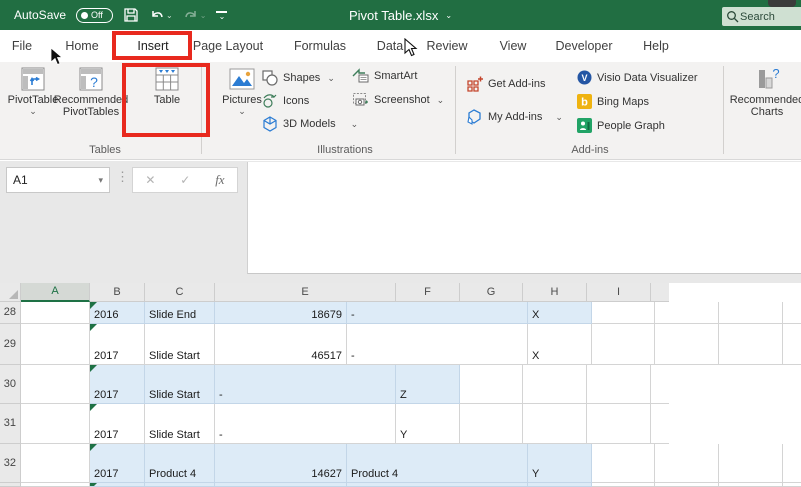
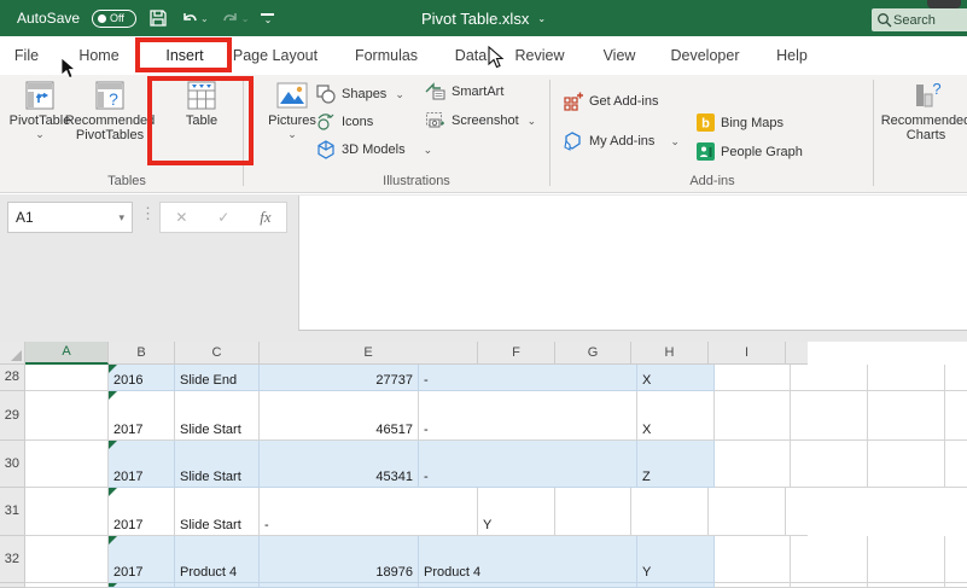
  AutoSave
  Off
  ⌄
  ⌄
  ⌄
  Pivot Table.xlsx
  ⌄
  Search
  File
  Home
  Insert
  Page Layout
  Formulas
  Data
  Review
  View
  Developer
  Help
  PivotTable
  ⌄
  ?
  Recommended PivotTables
  Table
  Tables
  Pictures
  ⌄
  Shapes
  ⌄
  Icons
  3D Models
  ⌄
  SmartArt
  Screenshot
  ⌄
  Illustrations
  Get Add-ins
  My Add-ins
  ⌄
- V
- Visio Data Visualizer
  b
  Bing Maps
  People Graph
  Add-ins
  ?
  Recommende Charts
  A1
  ▾
  ⋮
  ✕
  ✓
  fx
  A
  B
  C
  E
  F
  G
  H
  I
  28
  2016
  Slide End
- 18679
+ 27737
  -
  X
  29
  2017
  Slide Start
  46517
  -
  X
  30
  2017
  Slide Start
+ 45341
  -
  Z
  31
  2017
  Slide Start
  -
  Y
  32
  2017
  Product 4
- 14627
+ 18976
  Product 4
  Y
